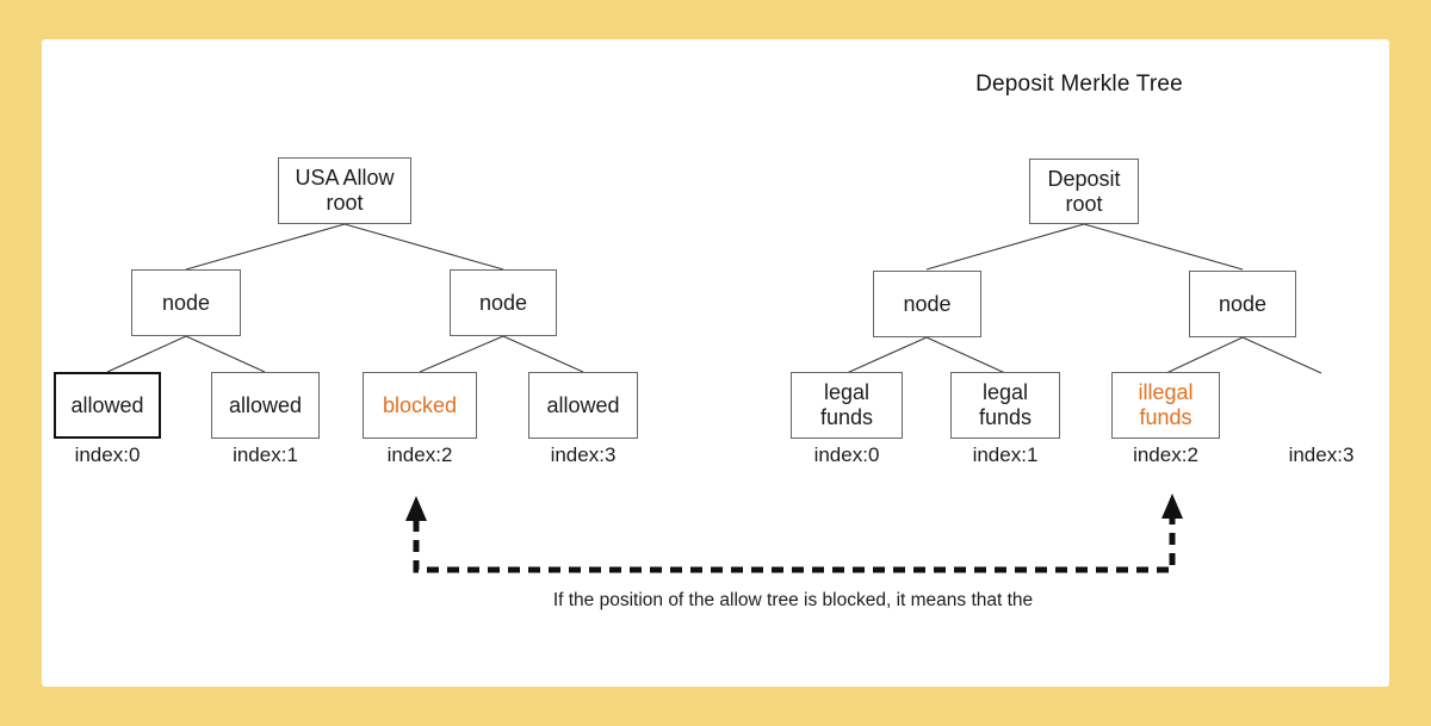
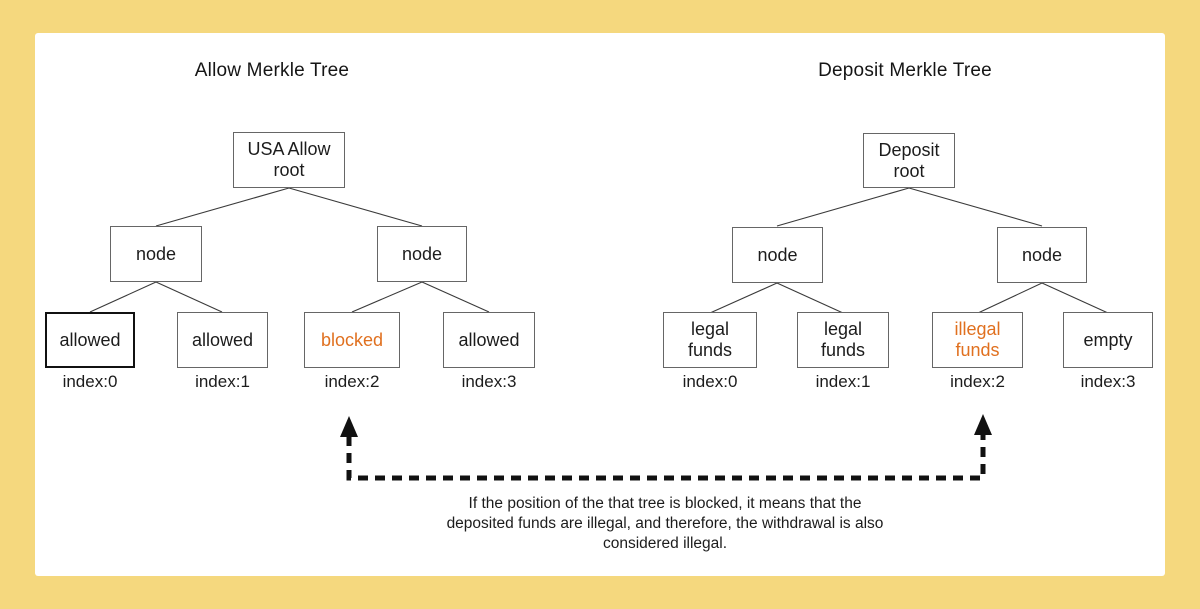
+ Allow Merkle Tree
  Deposit Merkle Tree
  USA Allow
  root
  node
  node
  allowed
  allowed
  blocked
  allowed
  index:0
  index:1
  index:2
  index:3
  Deposit
  root
  node
  node
  legal funds
  legal funds
  illegal funds
+ empty
  index:0
  index:1
  index:2
  index:3
- If the position of the allow tree is blocked, it means that the
+ If the position of the that tree is blocked, it means that the
+ deposited funds are illegal, and therefore, the withdrawal is also
+ considered illegal.
